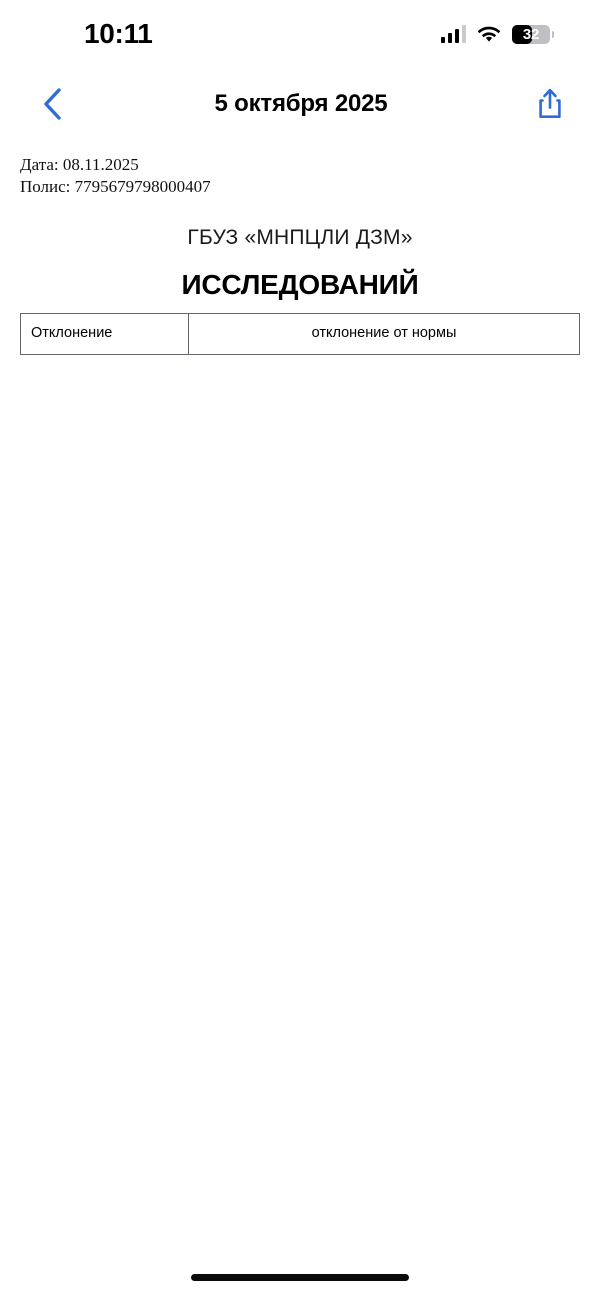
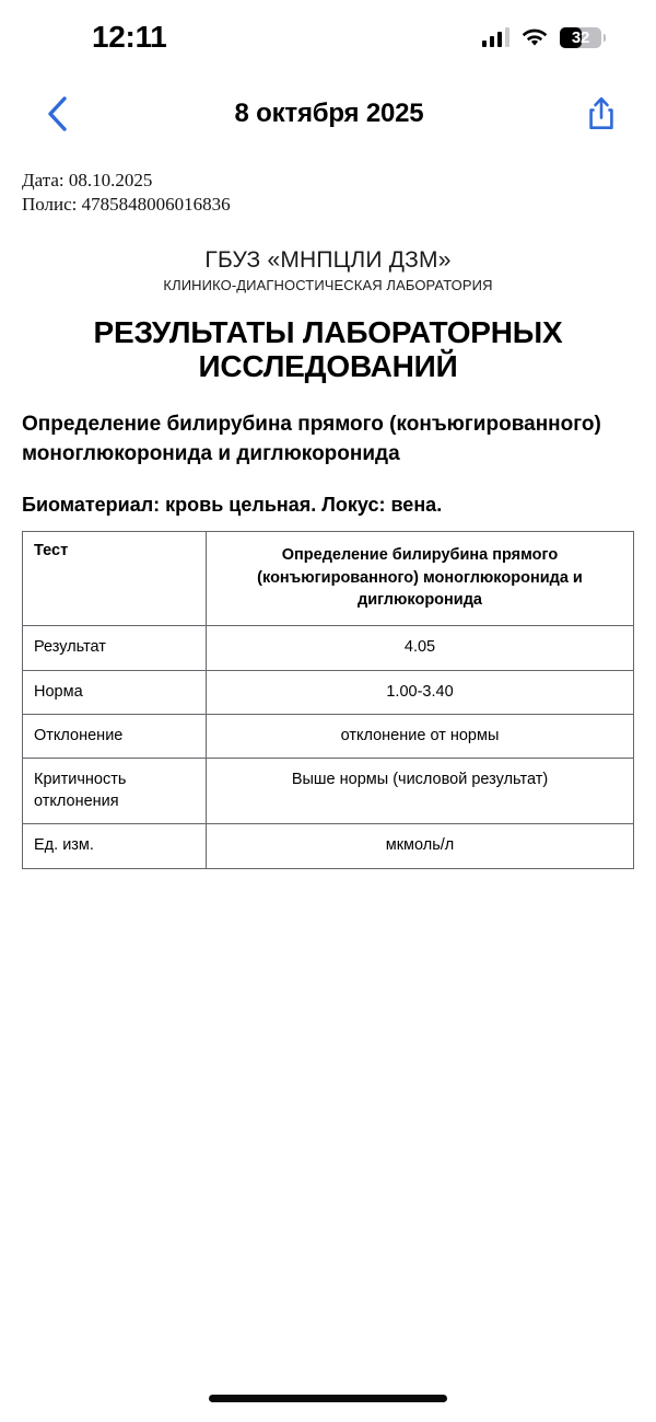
- 10:11
+ 12:11
  32
- 5 октября 2025
+ 8 октября 2025
- Дата: 08.11.2025
+ Дата: 08.10.2025
- Полис: 7795679798000407
+ Полис: 4785848006016836
  ГБУЗ «МНПЦЛИ ДЗМ»
+ КЛИНИКО-ДИАГНОСТИЧЕСКАЯ ЛАБОРАТОРИЯ
+ РЕЗУЛЬТАТЫ ЛАБОРАТОРНЫХ
  ИССЛЕДОВАНИЙ
+ Определение билирубина прямого (конъюгированного) моноглюкоронида и диглюкоронида
+ Биоматериал: кровь цельная. Локус: вена.
+ Тест	Определение билирубина прямого (конъюгированного) моноглюкоронида и диглюкоронида
+ Результат	4.05
+ Норма	1.00-3.40
  Отклонение	отклонение от нормы
+ Критичность отклонения	Выше нормы (числовой результат)
+ Ед. изм.	мкмоль/л
